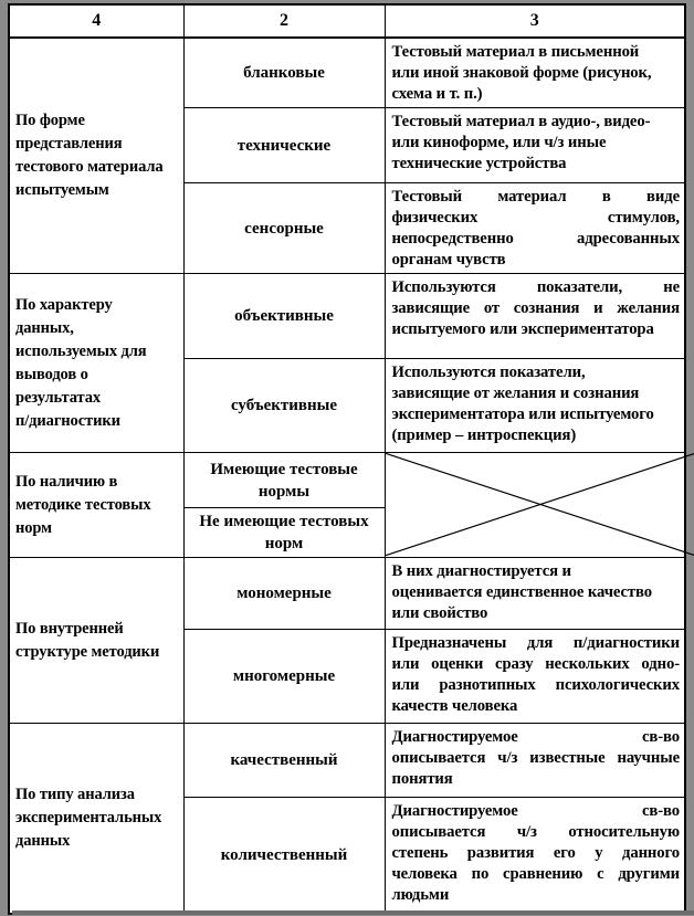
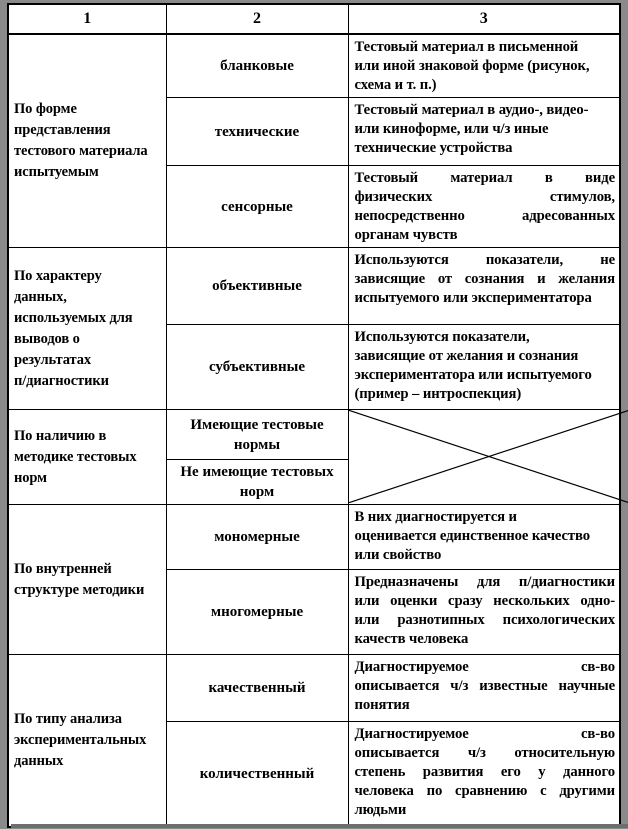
- 4	2	3
+ 1	2	3
  По формепредставлениятестового материалаиспытуемым	бланковые	Тестовый материал в письменнойили иной знаковой форме (рисунок,схема и т. п.)
  технические	Тестовый материал в аудио-, видео-или киноформе, или ч/з иныетехнические устройства
  сенсорные	Тестовый материал в видефизических стимулов,непосредственно адресованныхорганам чувств
  По характеруданных,используемых длявыводов орезультатахп/диагностики	объективные	Используются показатели, независящие от сознания и желанияиспытуемого или экспериментатора
  субъективные	Используются показатели,зависящие от желания и сознанияэкспериментатора или испытуемого(пример – интроспекция)
  По наличию вметодике тестовыхнорм	Имеющие тестовыенормы
  Не имеющие тестовыхнорм
  По внутреннейструктуре методики	мономерные	В них диагностируется иоценивается единственное качествоили свойство
  многомерные	Предназначены для п/диагностикиили оценки сразу нескольких одно-или разнотипных психологическихкачеств человека
  По типу анализаэкспериментальныхданных	качественный	Диагностируемое св-воописывается ч/з известные научныепонятия
  количественный	Диагностируемое св-воописывается ч/з относительнуюстепень развития его у данногочеловека по сравнению с другимилюдьми
